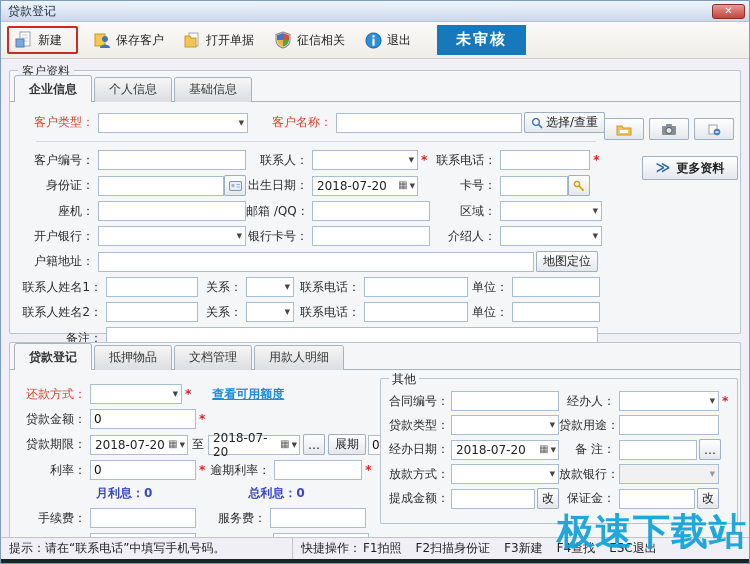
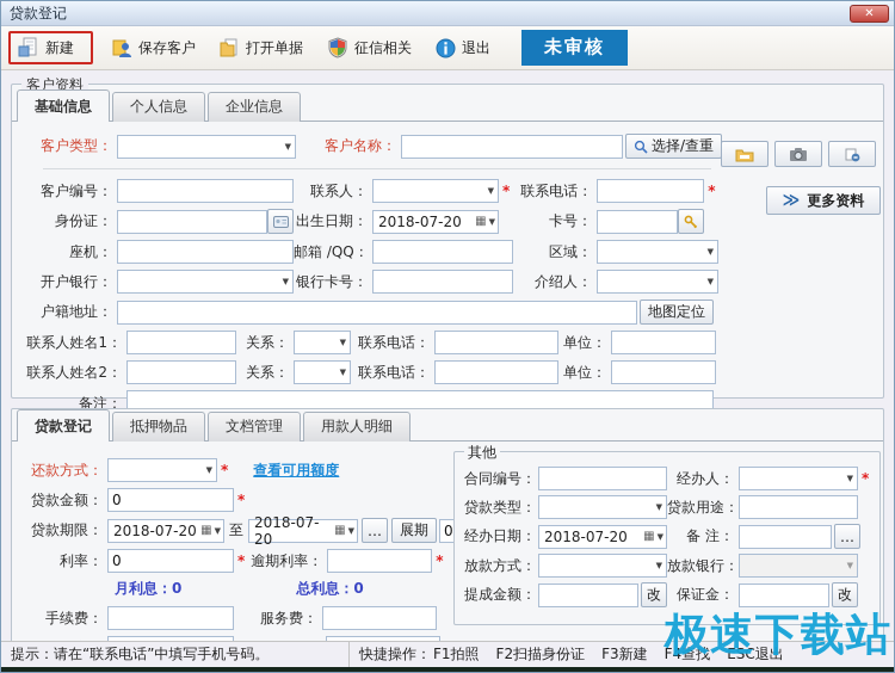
  贷款登记
  ✕
  新建
  保存客户
  打开单据
  征信相关
  退出
  未审核
  客户资料
- 企业信息
+ 基础信息
  个人信息
- 基础信息
+ 企业信息
  客户类型：
  ▼
  客户名称：
  选择/查重
  客户编号：
  联系人：
  ▼
  *
  联系电话：
  *
  身份证：
  出生日期：
  2018-07-20
  ▦
  ▼
  卡号：
  座机：
  邮箱 /QQ：
  区域：
  ▼
  开户银行：
  ▼
  银行卡号：
  介绍人：
  ▼
  户籍地址：
  地图定位
  联系人姓名1：
  关系：
  ▼
  联系电话：
  单位：
  联系人姓名2：
  关系：
  ▼
  联系电话：
  单位：
  备注：
  ≫
  更多资料
  贷款登记
  抵押物品
  文档管理
  用款人明细
  还款方式：
  ▼
  *
  查看可用额度
  贷款金额：
  0
  *
  贷款期限：
  2018-07-20
  ▦
  ▼
  至
  2018-07-20
  ▦
  ▼
  …
  展期
  0
  利率：
  0
  *
  逾期利率：
  *
  月利息：0
  总利息：0
  手续费：
  服务费：
  其他
  合同编号：
  经办人：
  ▼
  *
  贷款类型：
  ▼
  贷款用途：
  经办日期：
  2018-07-20
  ▦
  ▼
  备 注：
  …
  放款方式：
  ▼
  放款银行：
  ▼
  提成金额：
  改
  保证金：
  改
  提示：请在“联系电话”中填写手机号码。
  快捷操作：
  F1拍照
  F2扫描身份证
  F3新建
  F4查找
  ESC退出
  极速下载站
